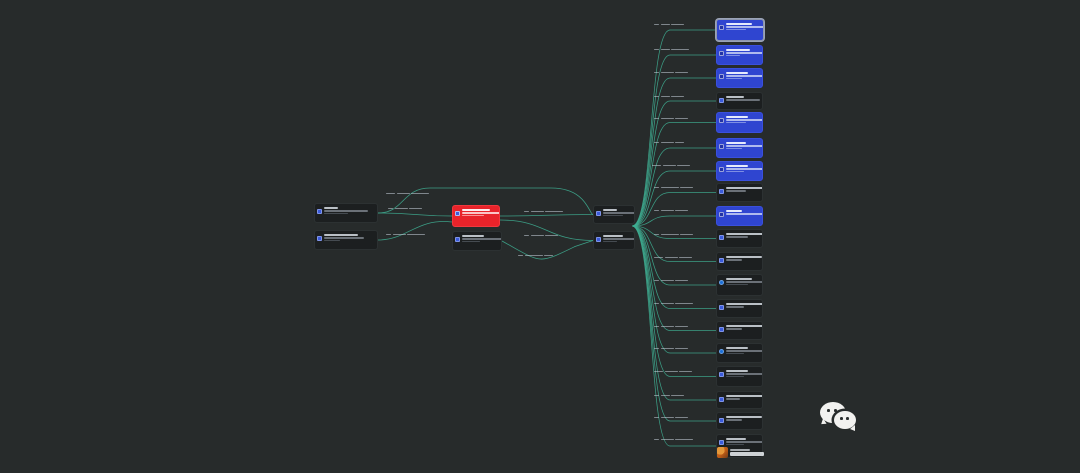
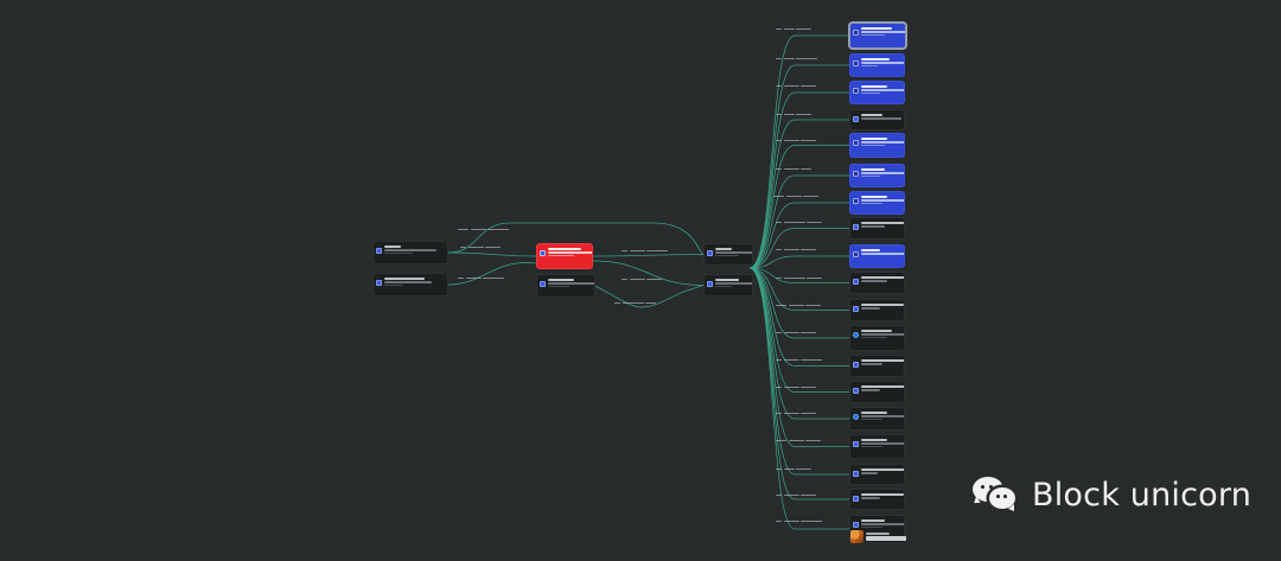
+ Block unicorn
